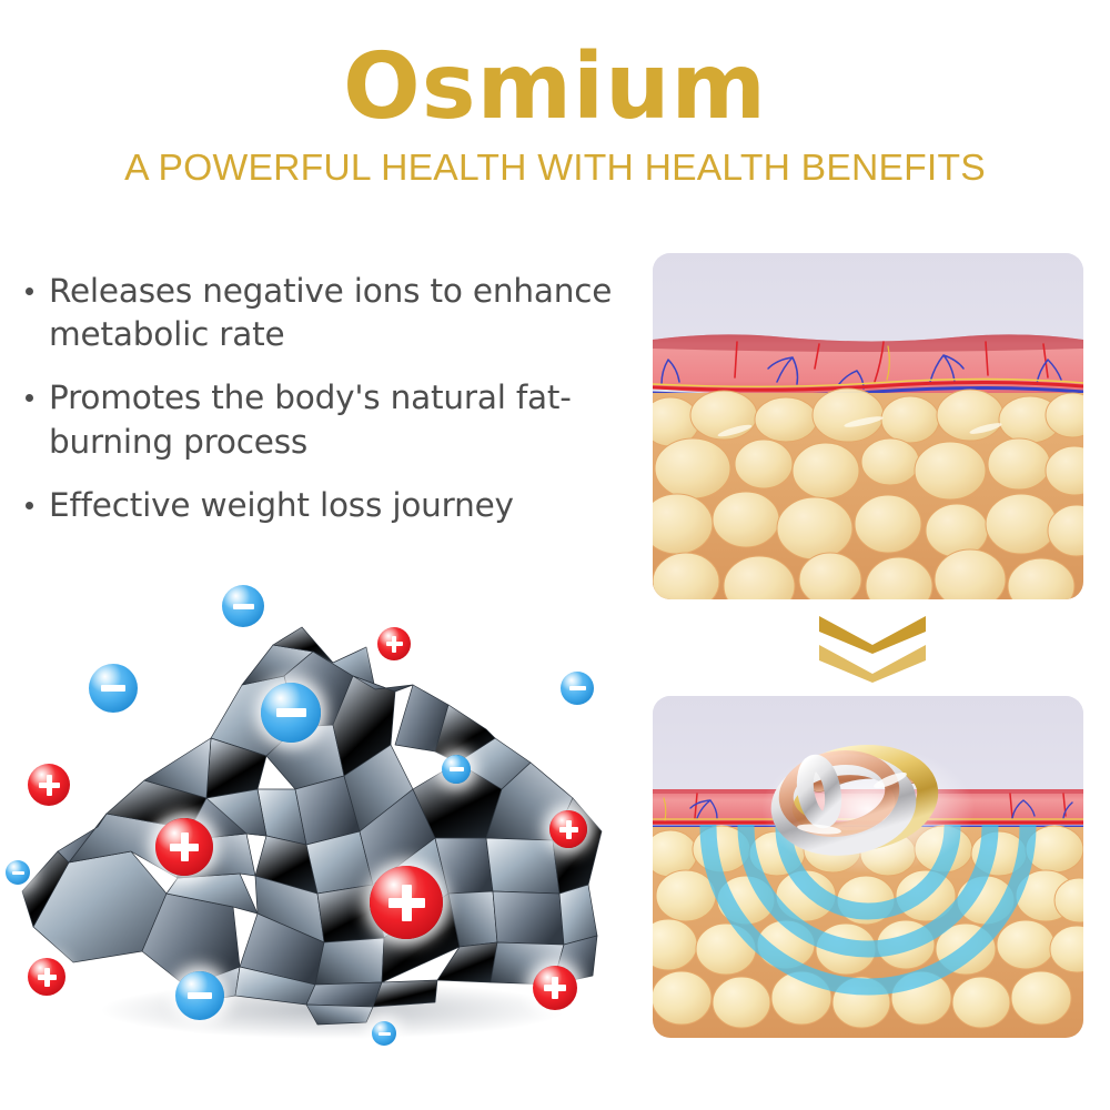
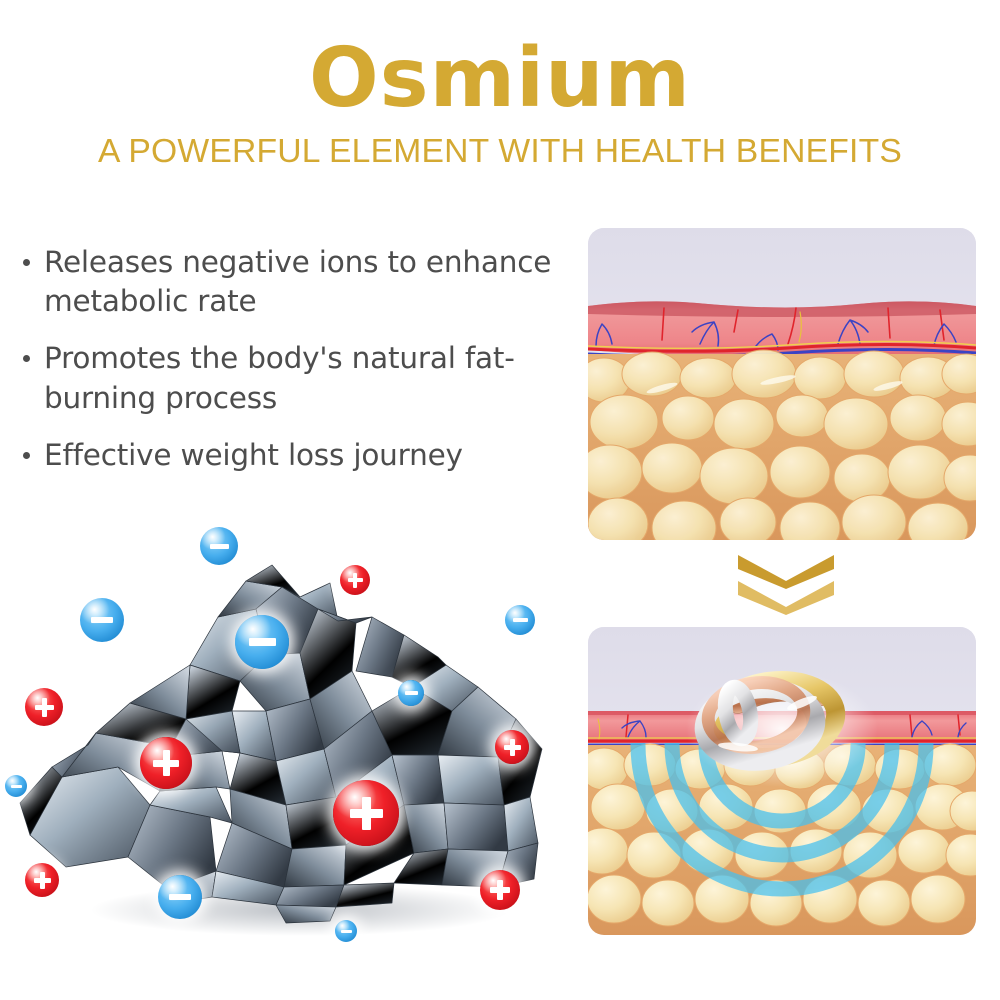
  Osmium
- A POWERFUL HEALTH WITH HEALTH BENEFITS
+ A POWERFUL ELEMENT WITH HEALTH BENEFITS
  Releases negative ions to enhance metabolic rate
  Promotes the body's natural fat-burning process
  Effective weight loss journey
